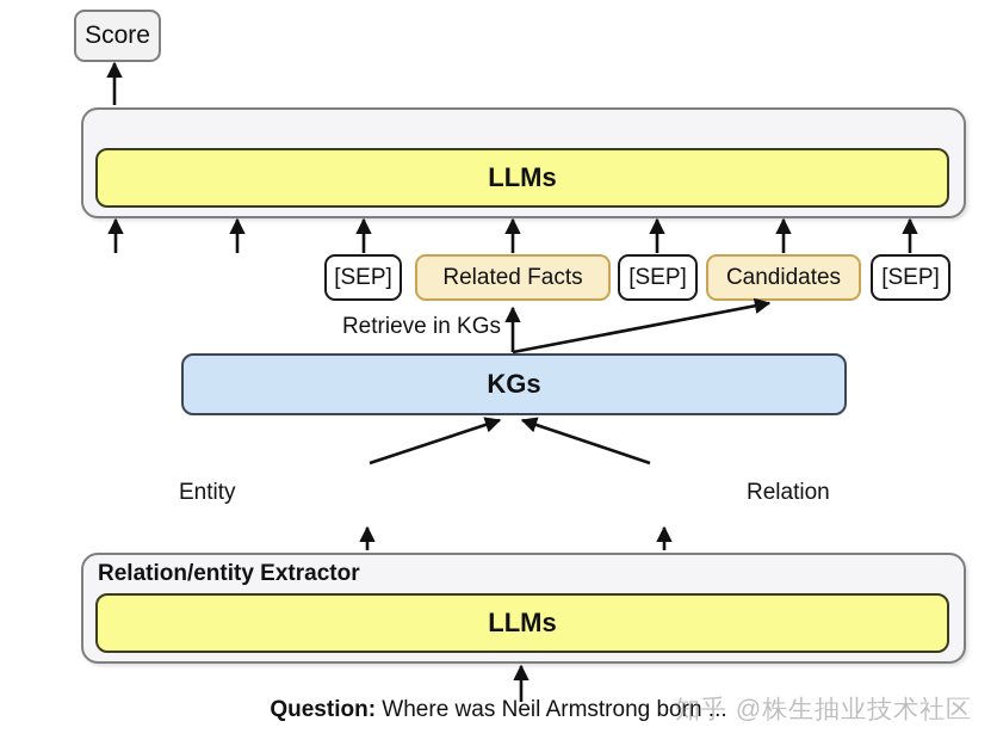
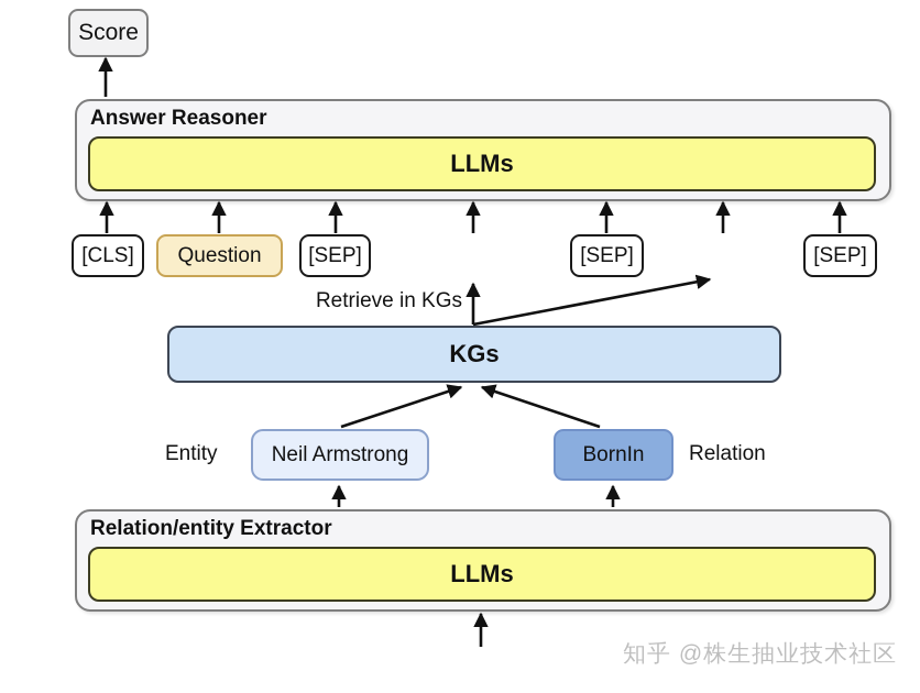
  Score
+ Answer Reasoner
  LLMs
+ [CLS]
+ Question
  [SEP]
- Related Facts
  [SEP]
- Candidates
  [SEP]
  Retrieve in KGs
  KGs
  Entity
+ Neil Armstrong
+ BornIn
  Relation
  Relation/entity Extractor
  LLMs
- Question: Where was Neil Armstrong born ...
  知乎 @株生抽业技术社区
